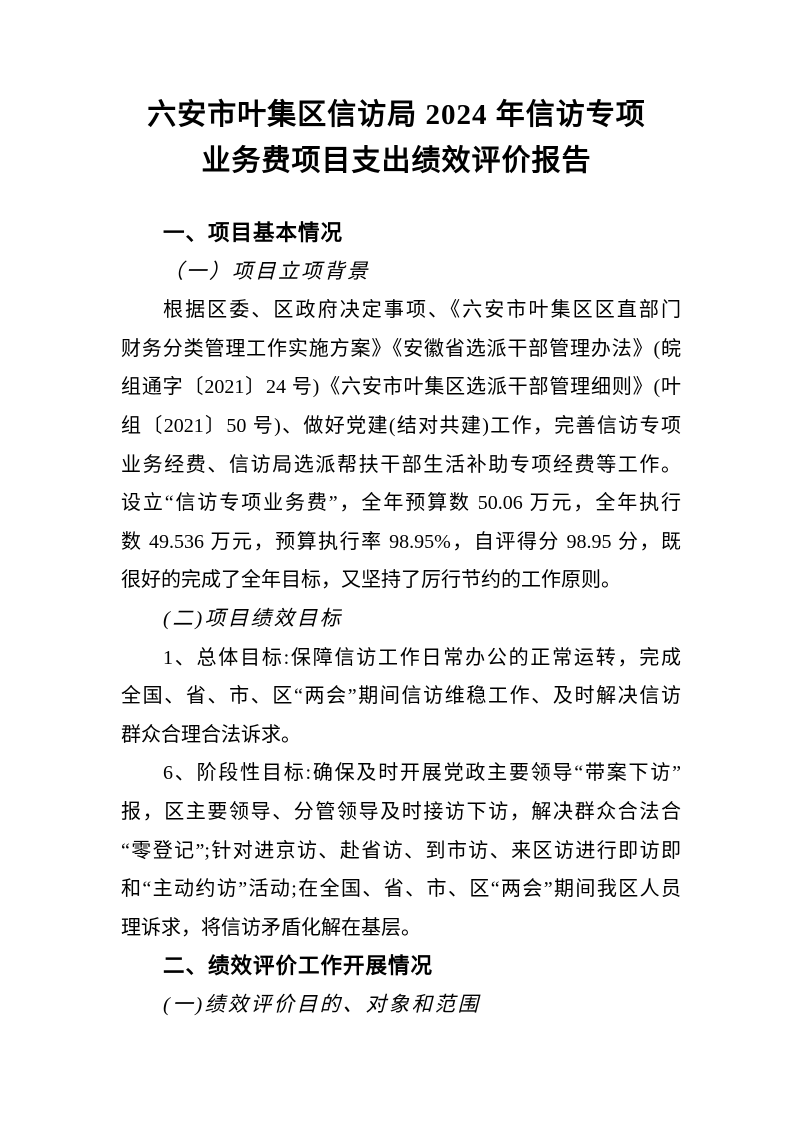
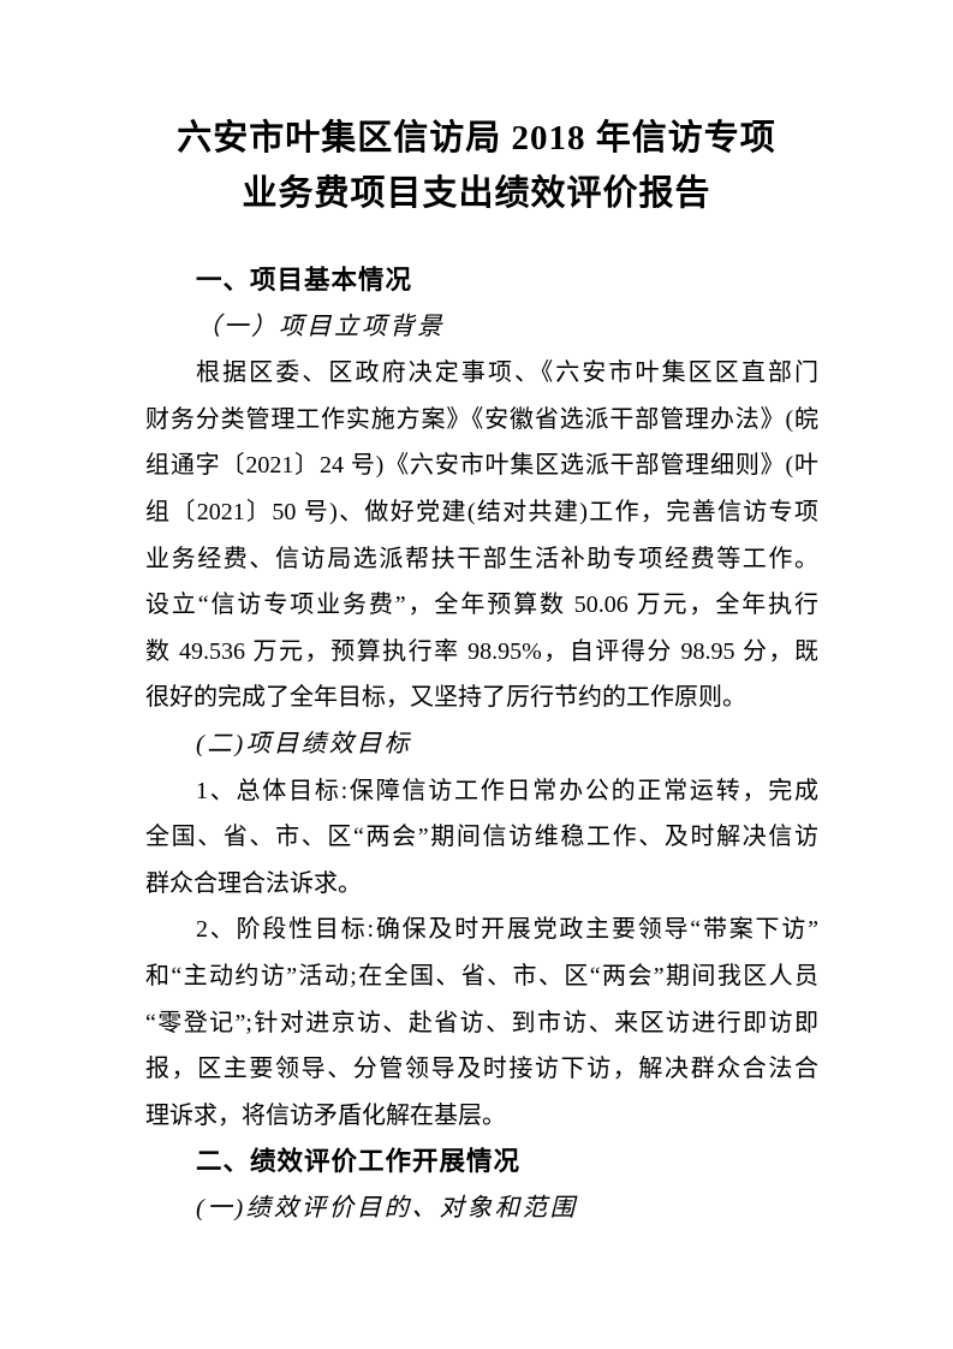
- 六安市叶集区信访局 2024 年信访专项
+ 六安市叶集区信访局 2018 年信访专项
  业务费项目支出绩效评价报告
  一、项目基本情况
  （一）项目立项背景
  根据区委、区政府决定事项、《六安市叶集区区直部门
  财务分类管理工作实施方案》《安徽省选派干部管理办法》(皖
  组通字〔2021〕24 号)《六安市叶集区选派干部管理细则》(叶
  组〔2021〕50 号)、做好党建(结对共建)工作，完善信访专项
  业务经费、信访局选派帮扶干部生活补助专项经费等工作。
  设立“信访专项业务费”，全年预算数 50.06 万元，全年执行
  数 49.536 万元，预算执行率 98.95%，自评得分 98.95 分，既
  很好的完成了全年目标，又坚持了厉行节约的工作原则。
  (二)项目绩效目标
  1、总体目标:保障信访工作日常办公的正常运转，完成
  全国、省、市、区“两会”期间信访维稳工作、及时解决信访
  群众合理合法诉求。
- 6、阶段性目标:确保及时开展党政主要领导“带案下访”
+ 2、阶段性目标:确保及时开展党政主要领导“带案下访”
- 报，区主要领导、分管领导及时接访下访，解决群众合法合
+ 和“主动约访”活动;在全国、省、市、区“两会”期间我区人员
  “零登记”;针对进京访、赴省访、到市访、来区访进行即访即
- 和“主动约访”活动;在全国、省、市、区“两会”期间我区人员
+ 报，区主要领导、分管领导及时接访下访，解决群众合法合
  理诉求，将信访矛盾化解在基层。
  二、绩效评价工作开展情况
  (一)绩效评价目的、对象和范围
